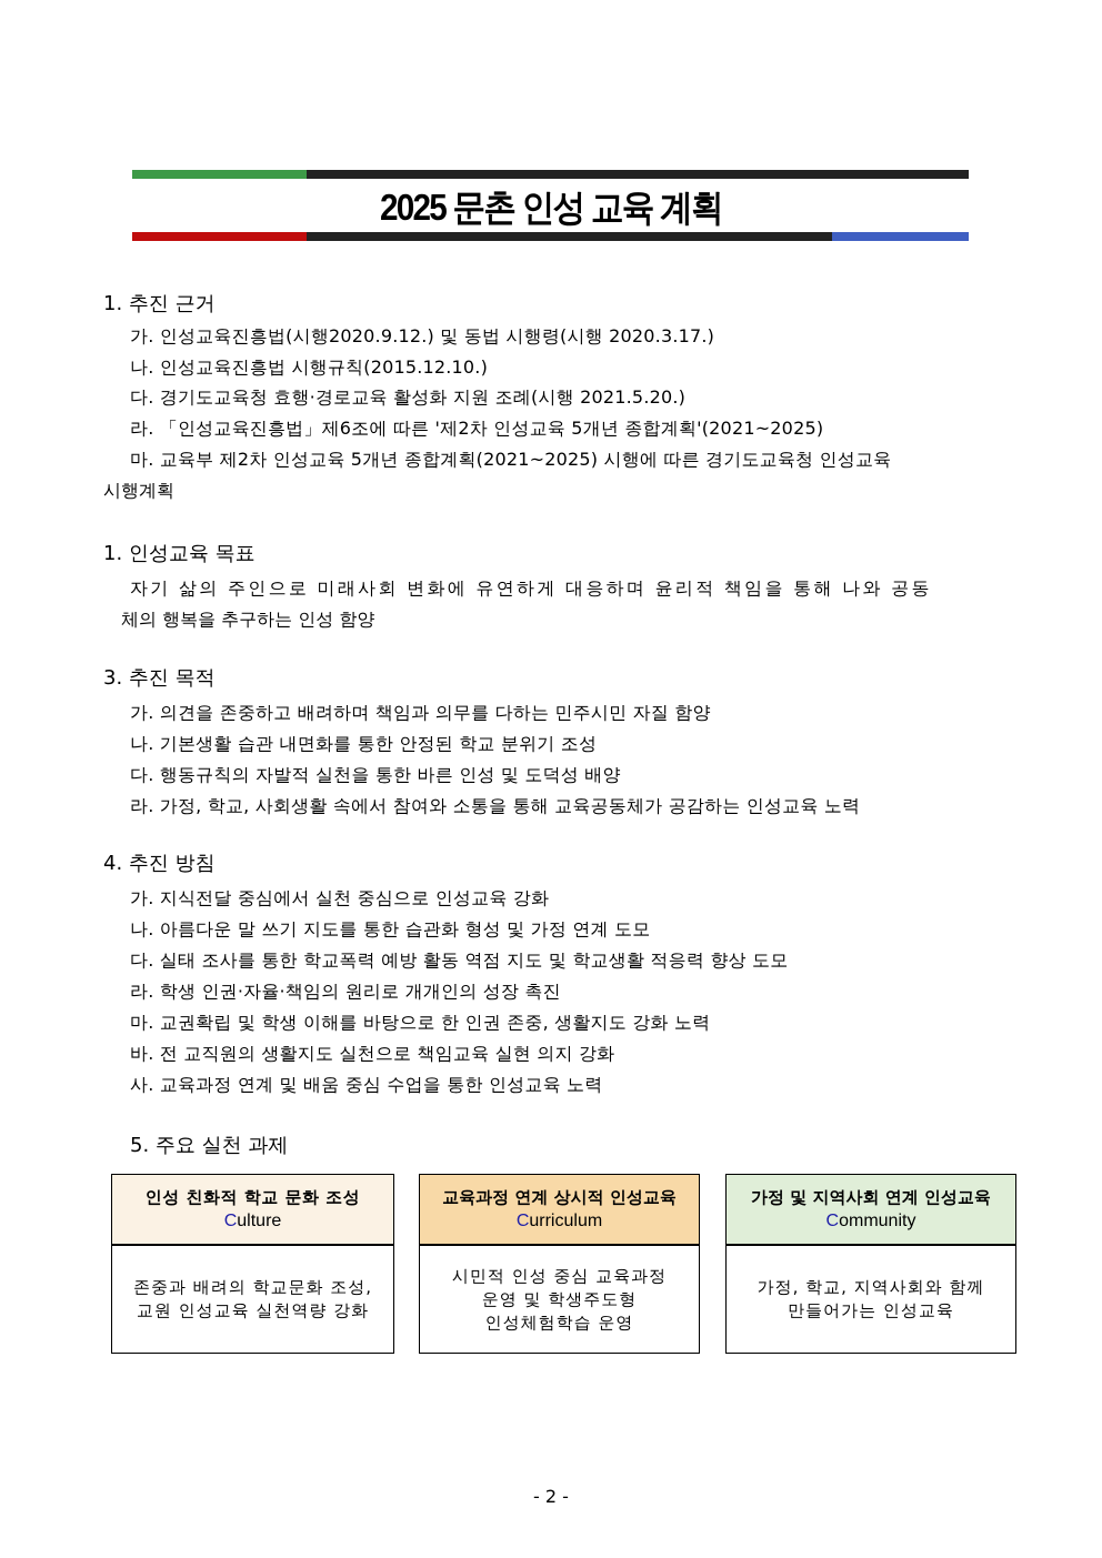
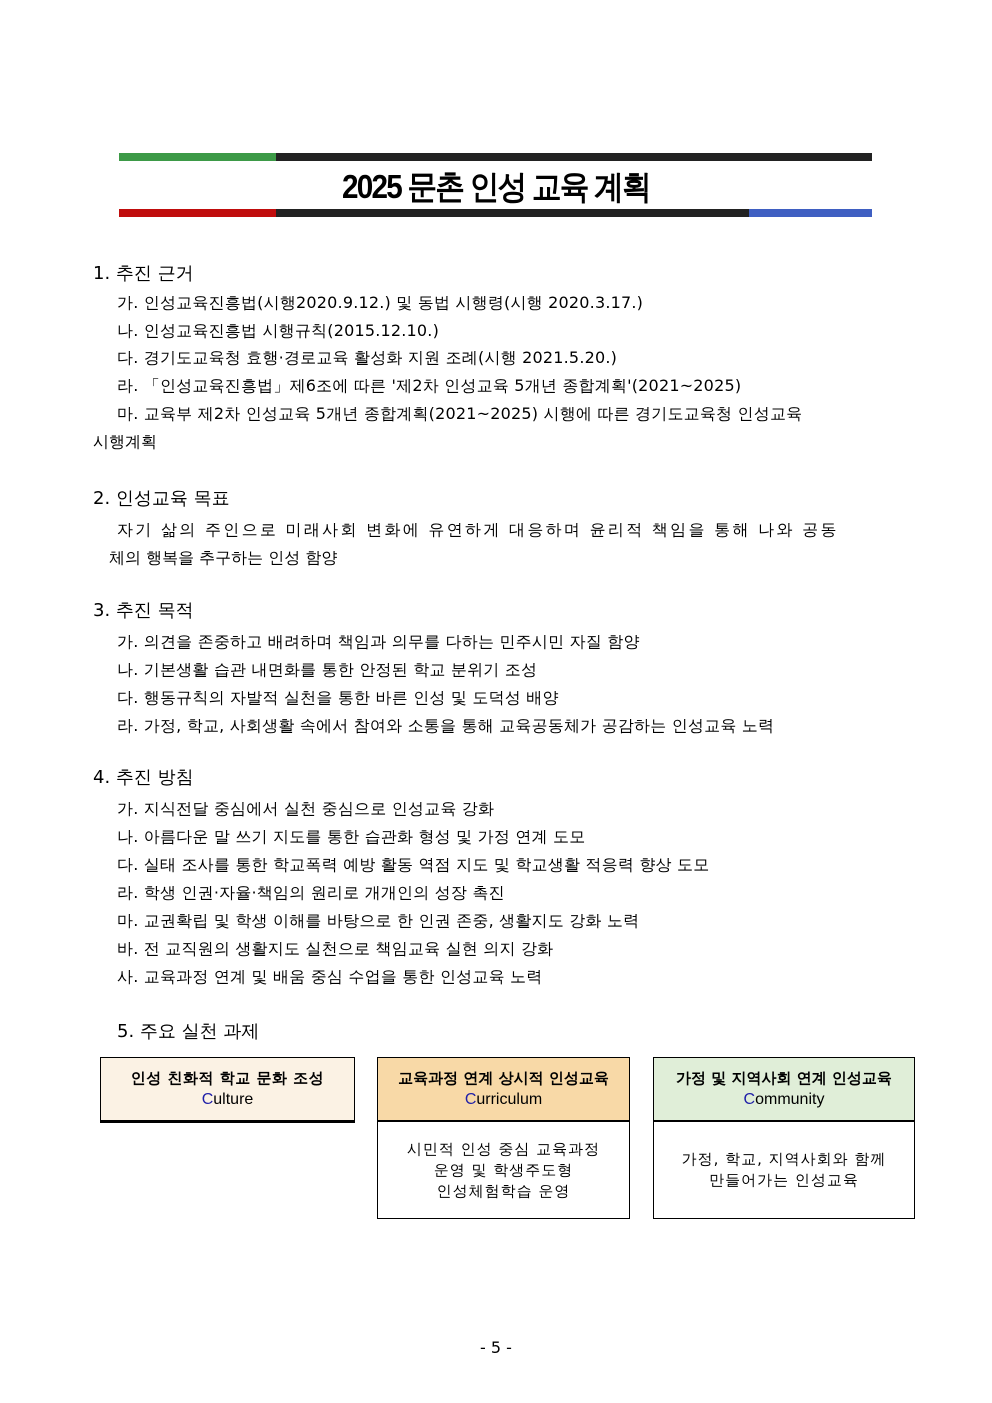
  2025 문촌 인성 교육 계획
  1. 추진 근거
  가. 인성교육진흥법(시행2020.9.12.) 및 동법 시행령(시행 2020.3.17.)
  나. 인성교육진흥법 시행규칙(2015.12.10.)
  다. 경기도교육청 효행·경로교육 활성화 지원 조례(시행 2021.5.20.)
  라. 「인성교육진흥법」제6조에 따른 '제2차 인성교육 5개년 종합계획'(2021~2025)
  마. 교육부 제2차 인성교육 5개년 종합계획(2021~2025) 시행에 따른 경기도교육청 인성교육
  시행계획
- 1. 인성교육 목표
+ 2. 인성교육 목표
  자기 삶의 주인으로 미래사회 변화에 유연하게 대응하며 윤리적 책임을 통해 나와 공동
  체의 행복을 추구하는 인성 함양
  3. 추진 목적
  가. 의견을 존중하고 배려하며 책임과 의무를 다하는 민주시민 자질 함양
  나. 기본생활 습관 내면화를 통한 안정된 학교 분위기 조성
  다. 행동규칙의 자발적 실천을 통한 바른 인성 및 도덕성 배양
  라. 가정, 학교, 사회생활 속에서 참여와 소통을 통해 교육공동체가 공감하는 인성교육 노력
  4. 추진 방침
  가. 지식전달 중심에서 실천 중심으로 인성교육 강화
  나. 아름다운 말 쓰기 지도를 통한 습관화 형성 및 가정 연계 도모
  다. 실태 조사를 통한 학교폭력 예방 활동 역점 지도 및 학교생활 적응력 향상 도모
  라. 학생 인권·자율·책임의 원리로 개개인의 성장 촉진
  마. 교권확립 및 학생 이해를 바탕으로 한 인권 존중, 생활지도 강화 노력
  바. 전 교직원의 생활지도 실천으로 책임교육 실현 의지 강화
  사. 교육과정 연계 및 배움 중심 수업을 통한 인성교육 노력
  5. 주요 실천 과제
  인성 친화적 학교 문화 조성
  Culture
- 존중과 배려의 학교문화 조성,
- 교원 인성교육 실천역량 강화
  교육과정 연계 상시적 인성교육
  Curriculum
  시민적 인성 중심 교육과정
  운영 및 학생주도형
  인성체험학습 운영
  가정 및 지역사회 연계 인성교육
  Community
  가정, 학교, 지역사회와 함께
  만들어가는 인성교육
- - 2 -
+ - 5 -
